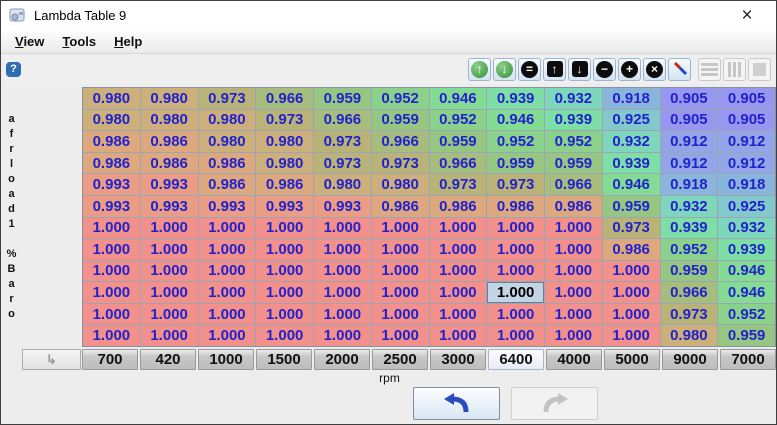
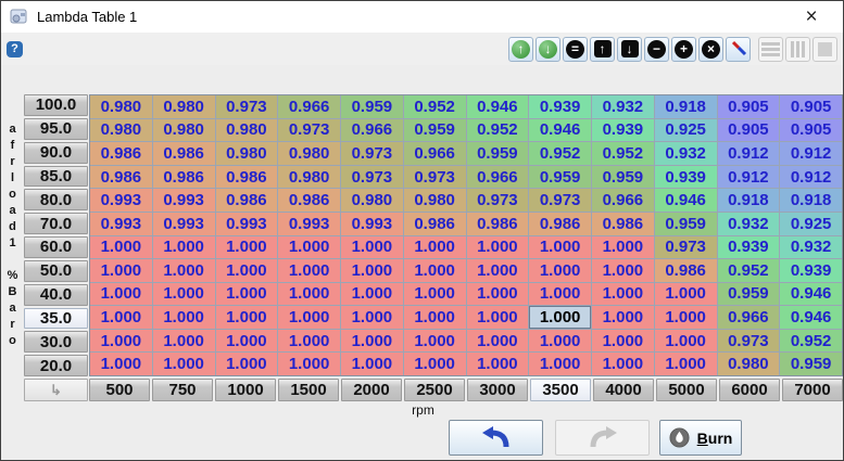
- Lambda Table 9
+ Lambda Table 1
  ×
- View
- Tools
- Help
  ?
  ↑
  ↓
  =
  ↑
  ↓
  −
  +
  ×
  a
  f
  r
  l
  o
  a
  d
  1
  %
  B
  a
  r
  o
+ 100.0
+ 95.0
+ 90.0
+ 85.0
+ 80.0
+ 70.0
+ 60.0
+ 50.0
+ 40.0
+ 35.0
+ 30.0
+ 20.0
  0.980
  0.980
  0.973
  0.966
  0.959
  0.952
  0.946
  0.939
  0.932
  0.918
  0.905
  0.905
  0.980
  0.980
  0.980
  0.973
  0.966
  0.959
  0.952
  0.946
  0.939
  0.925
  0.905
  0.905
  0.986
  0.986
  0.980
  0.980
  0.973
  0.966
  0.959
  0.952
  0.952
  0.932
  0.912
  0.912
  0.986
  0.986
  0.986
  0.980
  0.973
  0.973
  0.966
  0.959
  0.959
  0.939
  0.912
  0.912
  0.993
  0.993
  0.986
  0.986
  0.980
  0.980
  0.973
  0.973
  0.966
  0.946
  0.918
  0.918
  0.993
  0.993
  0.993
  0.993
  0.993
  0.986
  0.986
  0.986
  0.986
  0.959
  0.932
  0.925
  1.000
  1.000
  1.000
  1.000
  1.000
  1.000
  1.000
  1.000
  1.000
  0.973
  0.939
  0.932
  1.000
  1.000
  1.000
  1.000
  1.000
  1.000
  1.000
  1.000
  1.000
  0.986
  0.952
  0.939
  1.000
  1.000
  1.000
  1.000
  1.000
  1.000
  1.000
  1.000
  1.000
  1.000
  0.959
  0.946
  1.000
  1.000
  1.000
  1.000
  1.000
  1.000
  1.000
  1.000
  1.000
  1.000
  0.966
  0.946
  1.000
  1.000
  1.000
  1.000
  1.000
  1.000
  1.000
  1.000
  1.000
  1.000
  0.973
  0.952
  1.000
  1.000
  1.000
  1.000
  1.000
  1.000
  1.000
  1.000
  1.000
  1.000
  0.980
  0.959
  ↳
- 700
+ 500
- 420
+ 750
  1000
  1500
  2000
  2500
  3000
- 6400
+ 3500
  4000
  5000
- 9000
+ 6000
  7000
  rpm
+ Burn
